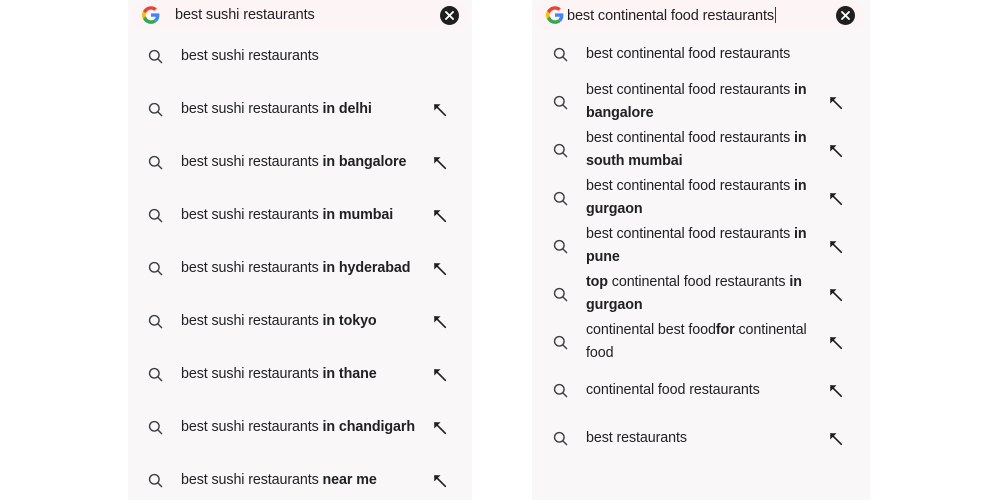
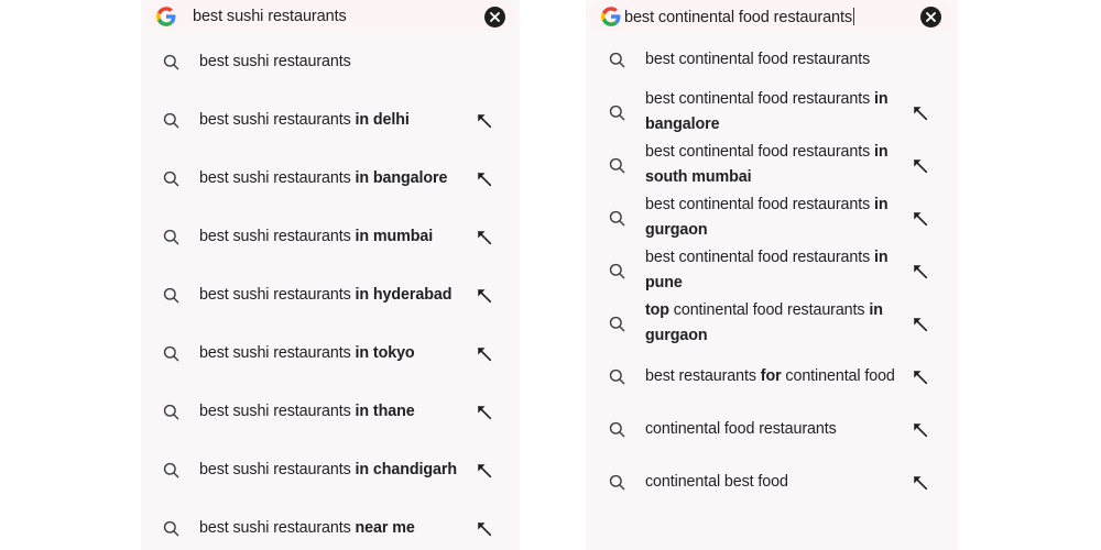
  best sushi restaurants
  best sushi restaurants
  best sushi restaurants in delhi
  best sushi restaurants in bangalore
  best sushi restaurants in mumbai
  best sushi restaurants in hyderabad
  best sushi restaurants in tokyo
  best sushi restaurants in thane
  best sushi restaurants in chandigarh
  best sushi restaurants near me
  best continental food restaurants
  best continental food restaurants
  best continental food restaurants in bangalore
  best continental food restaurants in south mumbai
  best continental food restaurants in gurgaon
  best continental food restaurants in pune
  top continental food restaurants in gurgaon
- continental best foodfor continental food
+ best restaurants for continental food
  continental food restaurants
- best restaurants
+ continental best food
